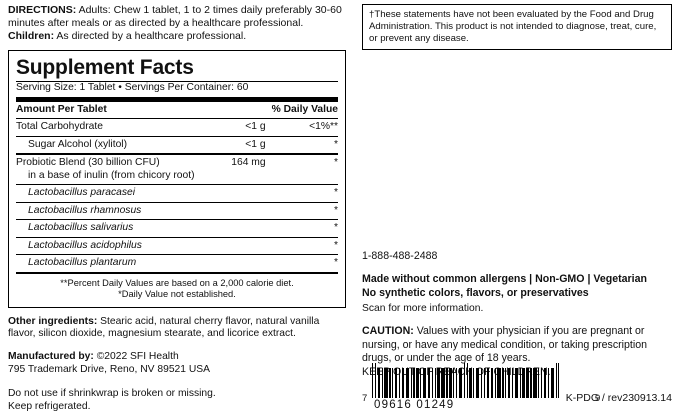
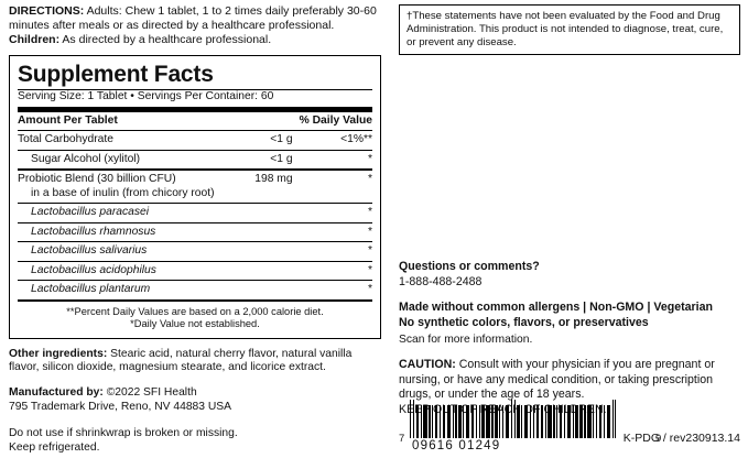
  DIRECTIONS: Adults: Chew 1 tablet, 1 to 2 times daily preferably 30-60 minutes after meals or as directed by a healthcare professional.
  Children: As directed by a healthcare professional.
  Supplement Facts
  Serving Size: 1 Tablet • Servings Per Container: 60
  Amount Per Tablet		% Daily Value
  Total Carbohydrate	<1 g	<1%**
  Sugar Alcohol (xylitol)	<1 g	*
- Probiotic Blend (30 billion CFU) in a base of inulin (from chicory root)	164 mg	*
+ Probiotic Blend (30 billion CFU) in a base of inulin (from chicory root)	198 mg	*
  Lactobacillus paracasei		*
  Lactobacillus rhamnosus		*
  Lactobacillus salivarius		*
  Lactobacillus acidophilus		*
  Lactobacillus plantarum		*
  **Percent Daily Values are based on a 2,000 calorie diet.
  *Daily Value not established.
  Other ingredients: Stearic acid, natural cherry flavor, natural vanilla flavor, silicon dioxide, magnesium stearate, and licorice extract.
  Manufactured by: ©2022 SFI Health
- 795 Trademark Drive, Reno, NV 89521 USA
+ 795 Trademark Drive, Reno, NV 44883 USA
  Do not use if shrinkwrap is broken or missing.
  Keep refrigerated.
  †These statements have not been evaluated by the Food and Drug Administration. This product is not intended to diagnose, treat, cure, or prevent any disease.
+ Questions or comments?
  1-888-488-2488
  Made without common allergens | Non-GMO | Vegetarian
  No synthetic colors, flavors, or preservatives
  Scan for more information.
- CAUTION: Values with your physician if you are pregnant or nursing, or have any medical condition, or taking prescription drugs, or under the age of 18 years.
+ CAUTION: Consult with your physician if you are pregnant or nursing, or have any medical condition, or taking prescription drugs, or under the age of 18 years.
  7
  09616 01249
  9
  K-PDG / rev230913.14
